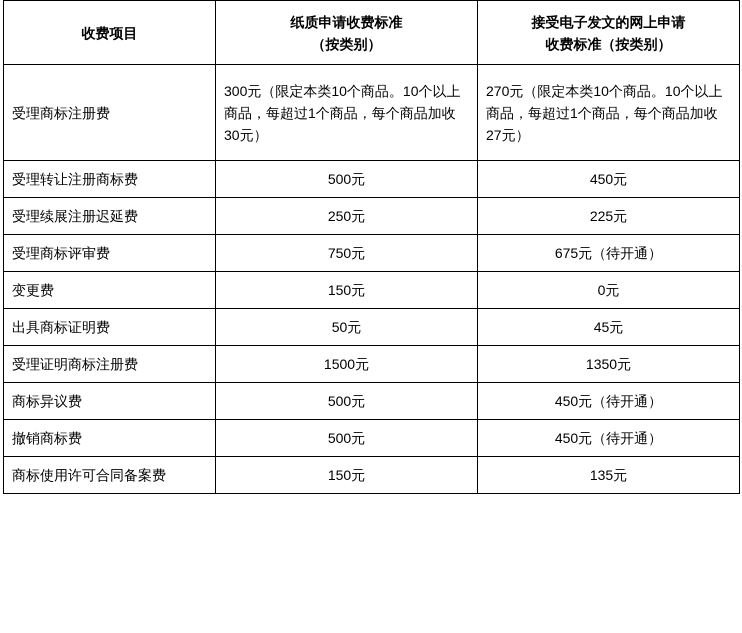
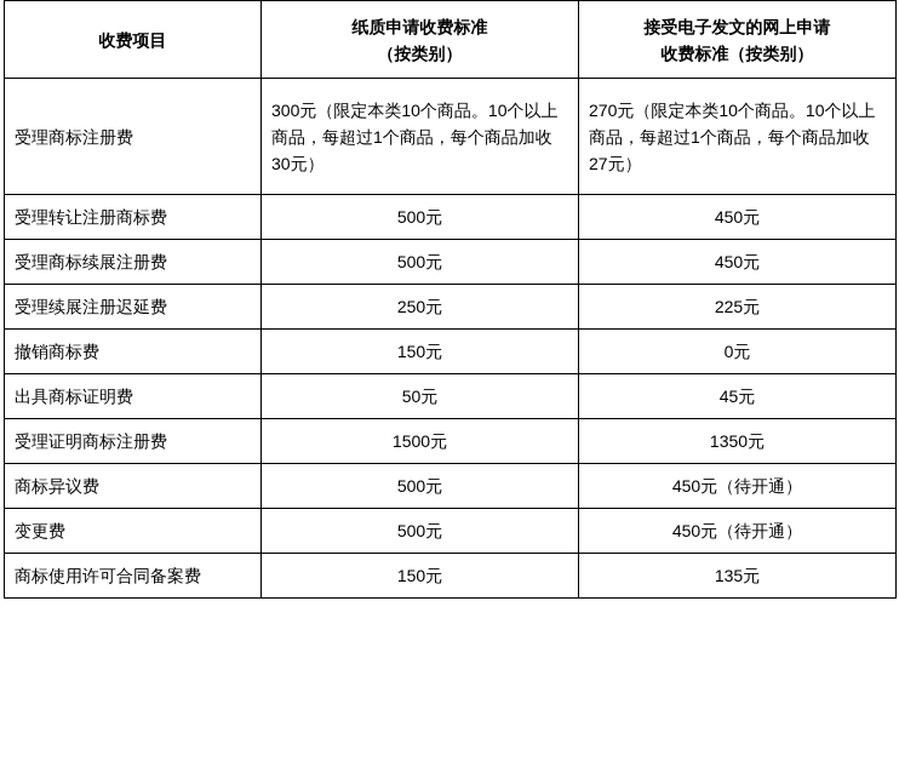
  收费项目	纸质申请收费标准 （按类别）	接受电子发文的网上申请 收费标准（按类别）
  受理商标注册费	300元（限定本类10个商品。10个以上商品，每超过1个商品，每个商品加收30元）	270元（限定本类10个商品。10个以上商品，每超过1个商品，每个商品加收27元）
  受理转让注册商标费	500元	450元
+ 受理商标续展注册费	500元	450元
  受理续展注册迟延费	250元	225元
- 受理商标评审费	750元	675元（待开通）
- 变更费	150元	0元
+ 撤销商标费	150元	0元
  出具商标证明费	50元	45元
  受理证明商标注册费	1500元	1350元
  商标异议费	500元	450元（待开通）
- 撤销商标费	500元	450元（待开通）
+ 变更费	500元	450元（待开通）
  商标使用许可合同备案费	150元	135元
